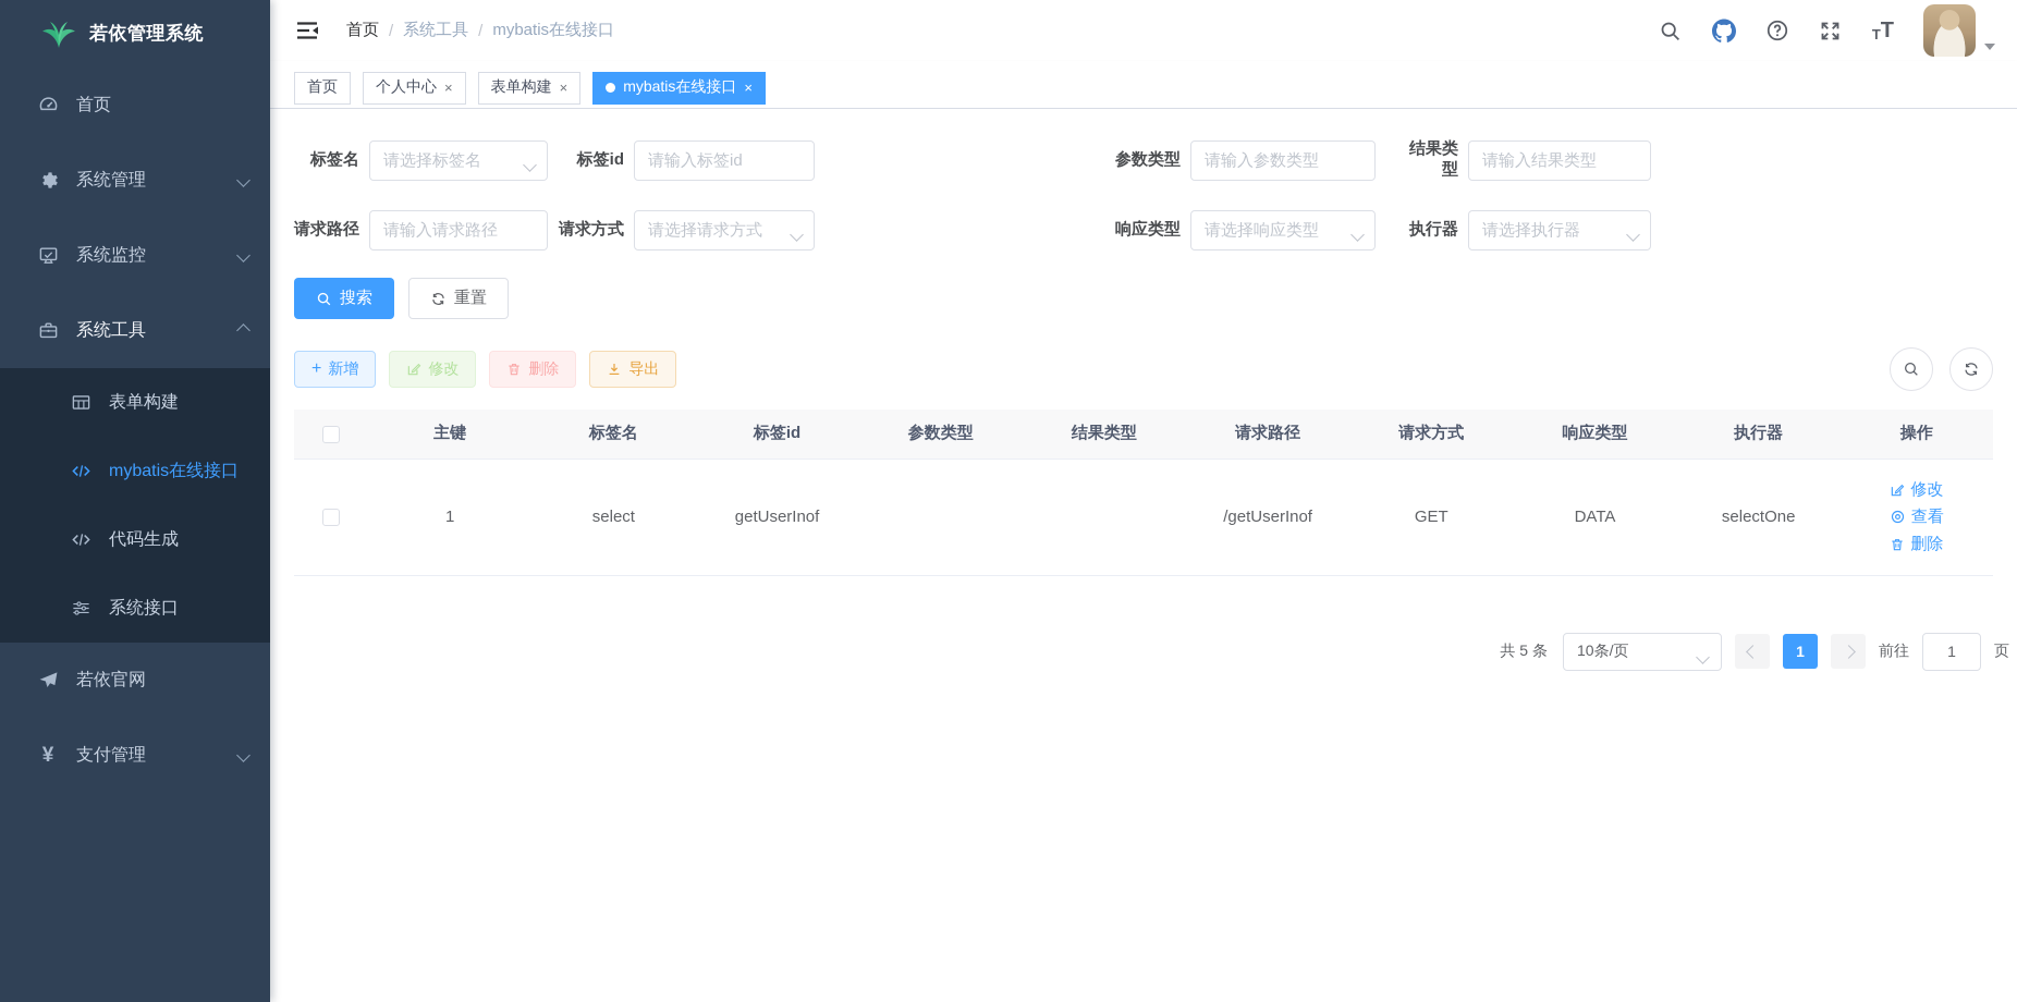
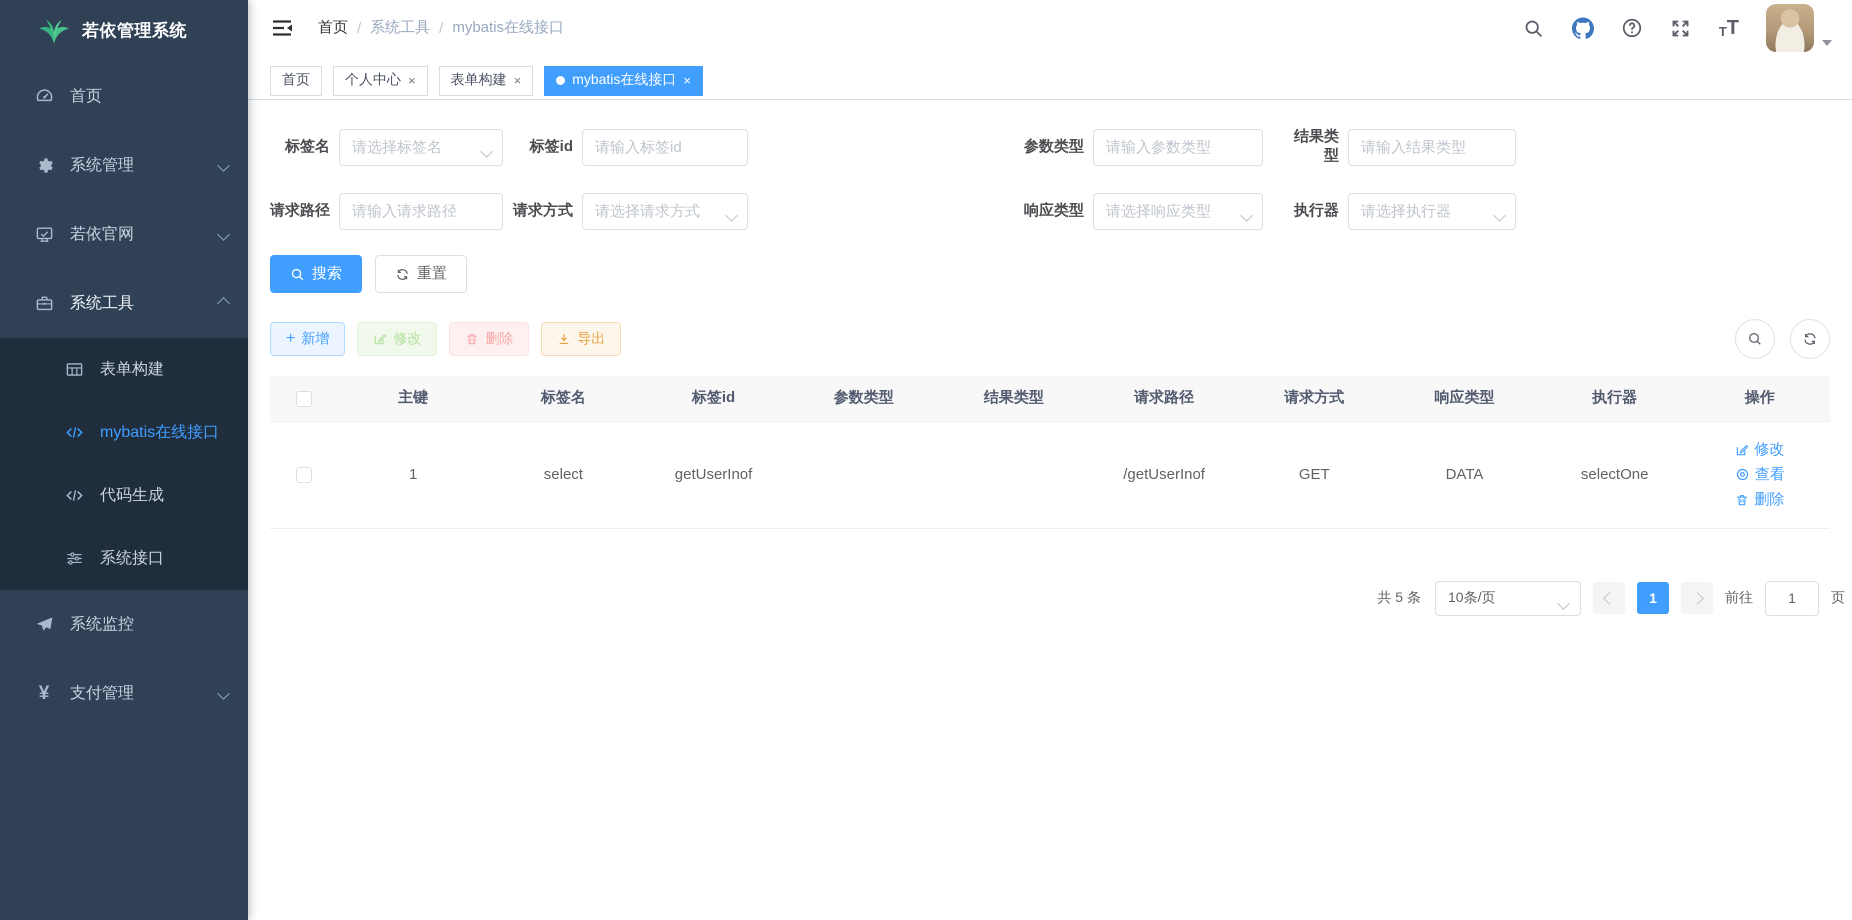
  若依管理系统
  首页
  系统管理
- 系统监控
+ 若依官网
  系统工具
  表单构建
  mybatis在线接口
  代码生成
  系统接口
- 若依官网
+ 系统监控
  ¥
  支付管理
  首页
  /
  系统工具
  /
  mybatis在线接口
  T
  T
  首页
  个人中心
  ×
  表单构建
  ×
  mybatis在线接口
  ×
  标签名
  请选择标签名
  标签id
  请输入标签id
  参数类型
  请输入参数类型
  结果类型
  请输入结果类型
  请求路径
  请输入请求路径
  请求方式
  请选择请求方式
  响应类型
  请选择响应类型
  执行器
  请选择执行器
  搜索
  重置
  +
  新增
  修改
  删除
  导出
  	主键	标签名	标签id	参数类型	结果类型	请求路径	请求方式	响应类型	执行器	操作
  	1	select	getUserInof			/getUserInof	GET	DATA	selectOne	修改 查看 删除
  共 5 条
  10条/页
  1
  前往
  1
  页
